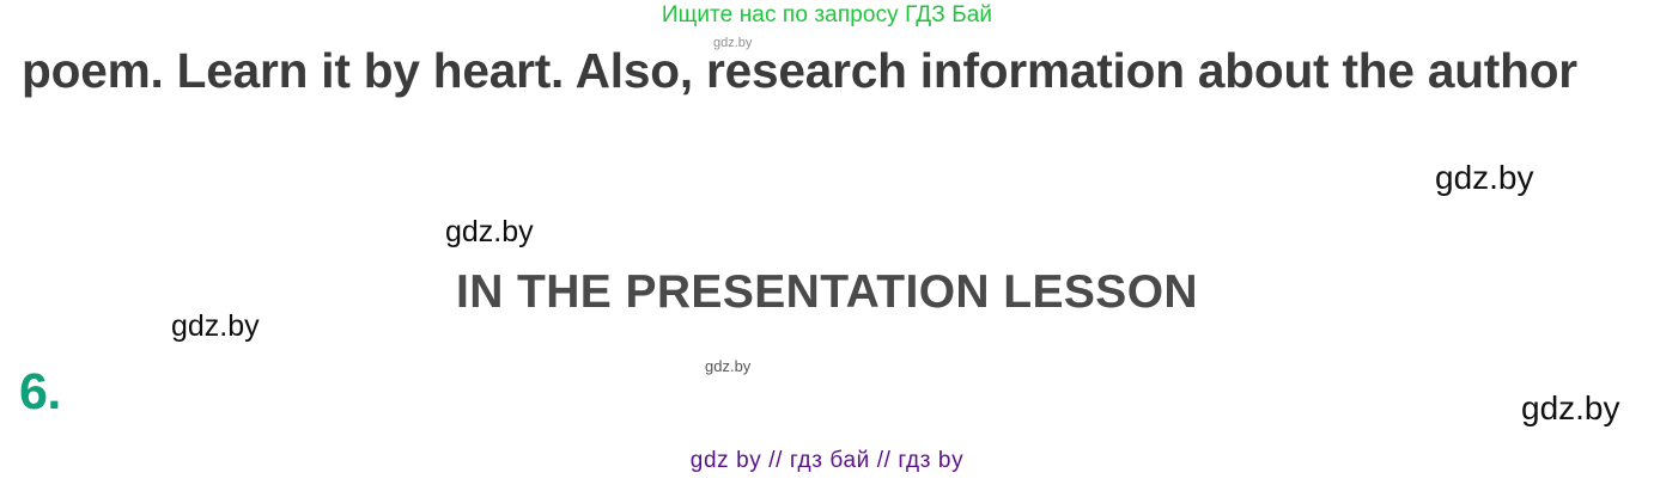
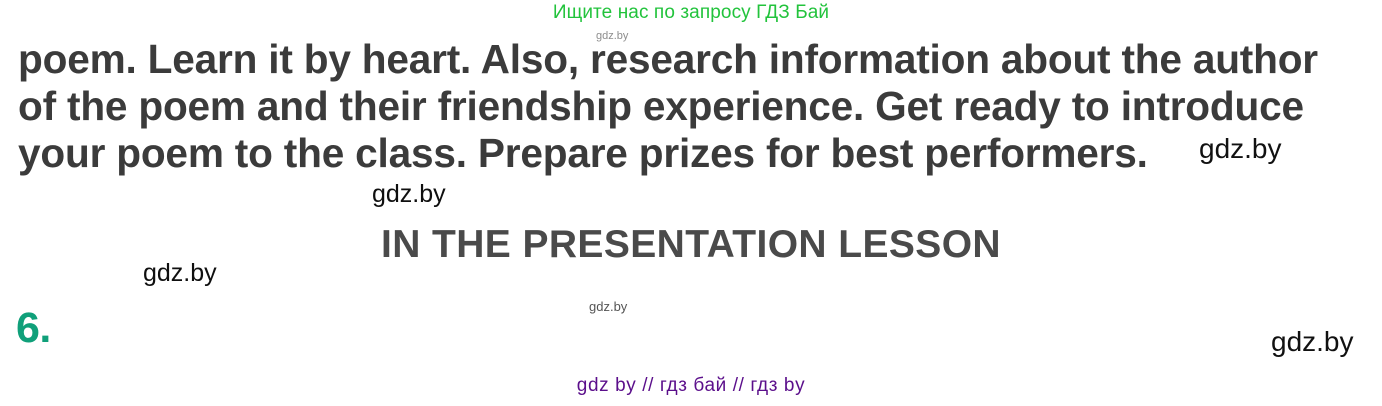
  Ищите нас по запросу ГДЗ Бай
  poem. Learn it by heart. Also, research information about the author
+ of the poem and their friendship experience. Get ready to introduce
+ your poem to the class. Prepare prizes for best performers.
  IN THE PRESENTATION LESSON
  6.
  gdz by // гдз бай // гдз by
  gdz.by
  gdz.by
  gdz.by
  gdz.by
  gdz.by
  gdz.by
